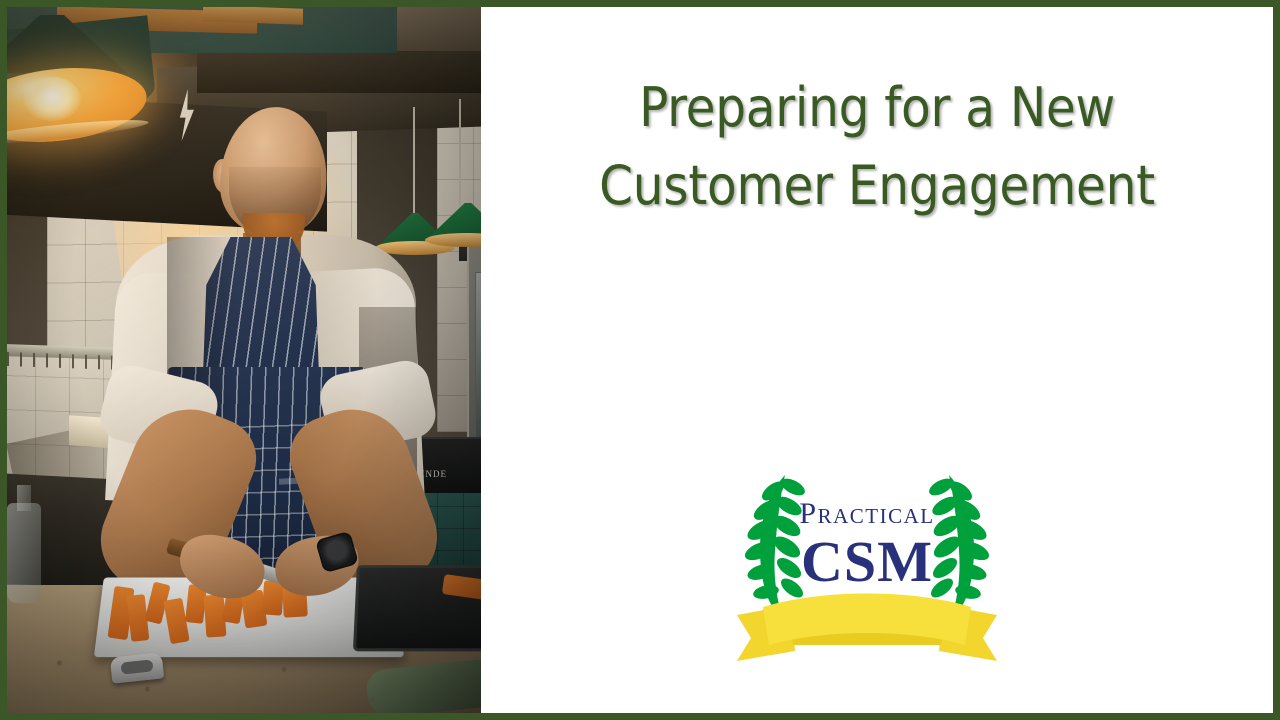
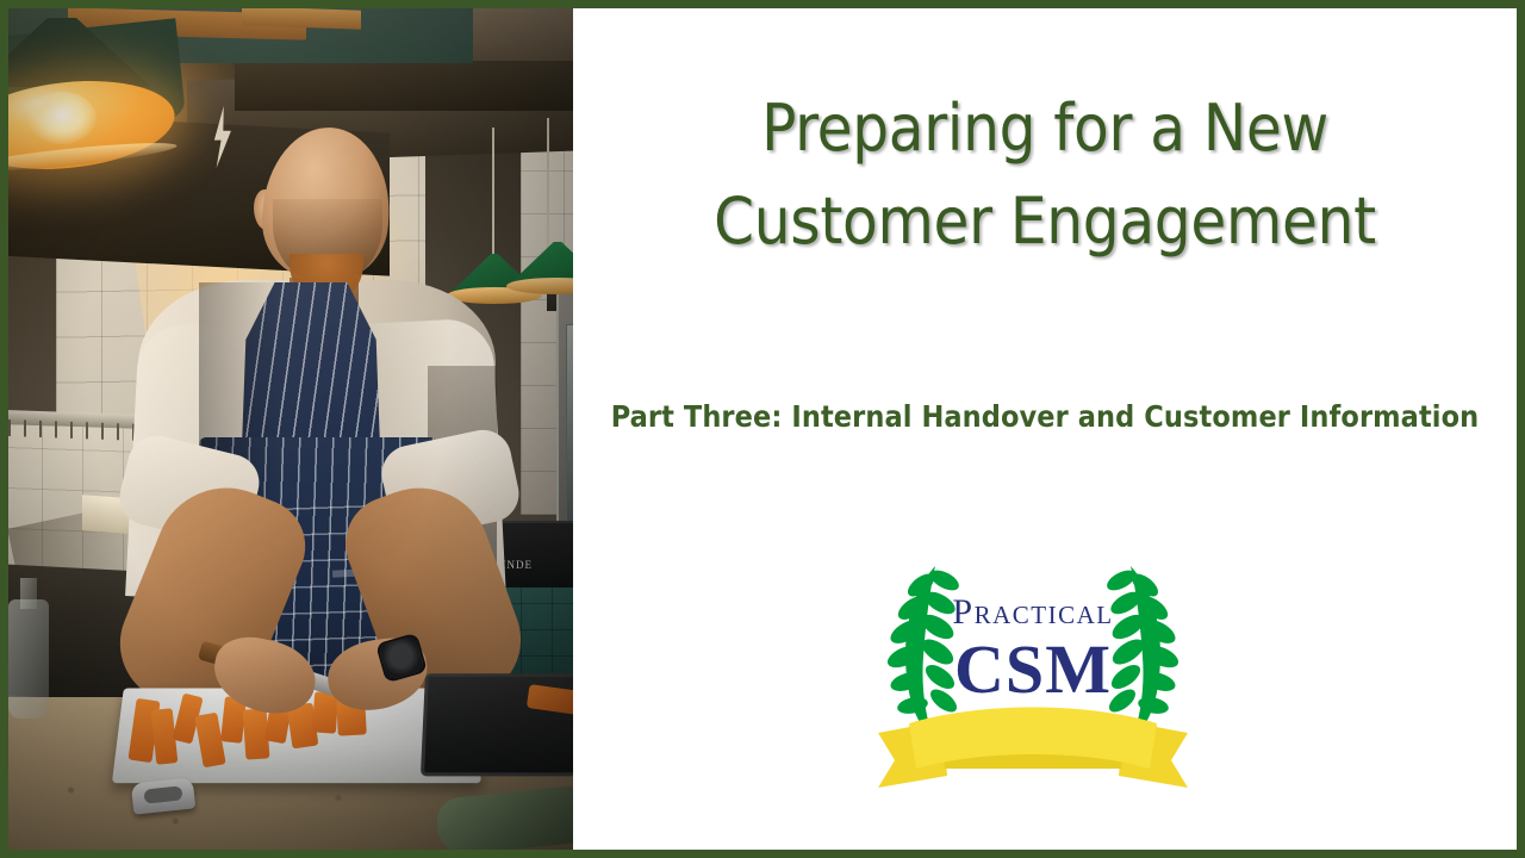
  Preparing for a New
  Customer Engagement
+ Part Three: Internal Handover and Customer Information
  Practical
  CSM
